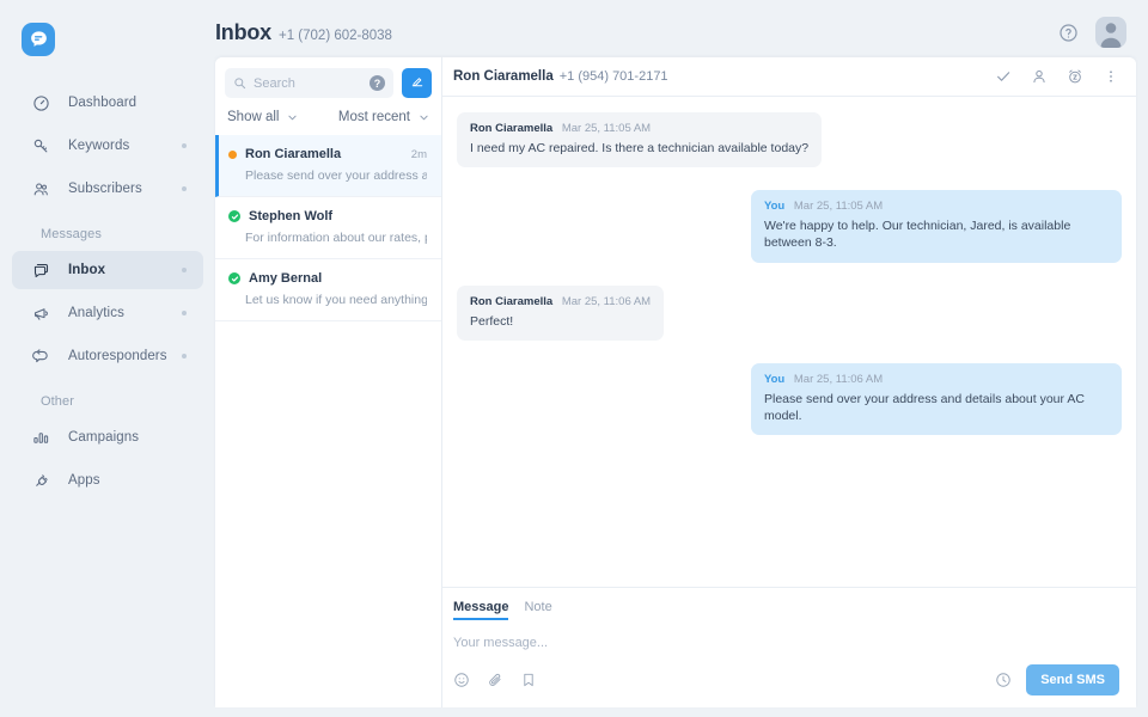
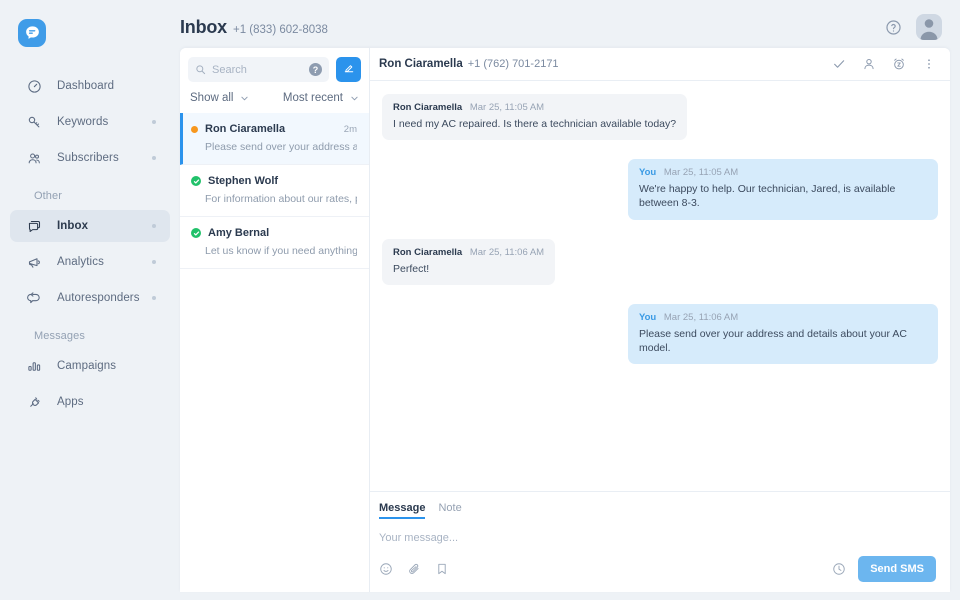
  Dashboard
  Keywords
  Subscribers
- Messages
+ Other
  Inbox
  Analytics
  Autoresponders
- Other
+ Messages
  Campaigns
  Apps
  Inbox
- +1 (702) 602-8038
+ +1 (833) 602-8038
  Search
  ?
  Show all
  Most recent
  Ron Ciaramella
  2m
  Please send over your address a
  Stephen Wolf
  For information about our rates,
  Amy Bernal
  Let us know if you need anything
  Ron Ciaramella
- +1 (954) 701-2171
+ +1 (762) 701-2171
  Ron Ciaramella Mar 25, 11:05 AM
  I need my AC repaired. Is there a technician available today?
  You Mar 25, 11:05 AM
  We're happy to help. Our technician, Jared, is available between 8-3.
  Ron Ciaramella Mar 25, 11:06 AM
  Perfect!
  You Mar 25, 11:06 AM
  Please send over your address and details about your AC model.
  Message
  Note
  Your message...
  Send SMS
